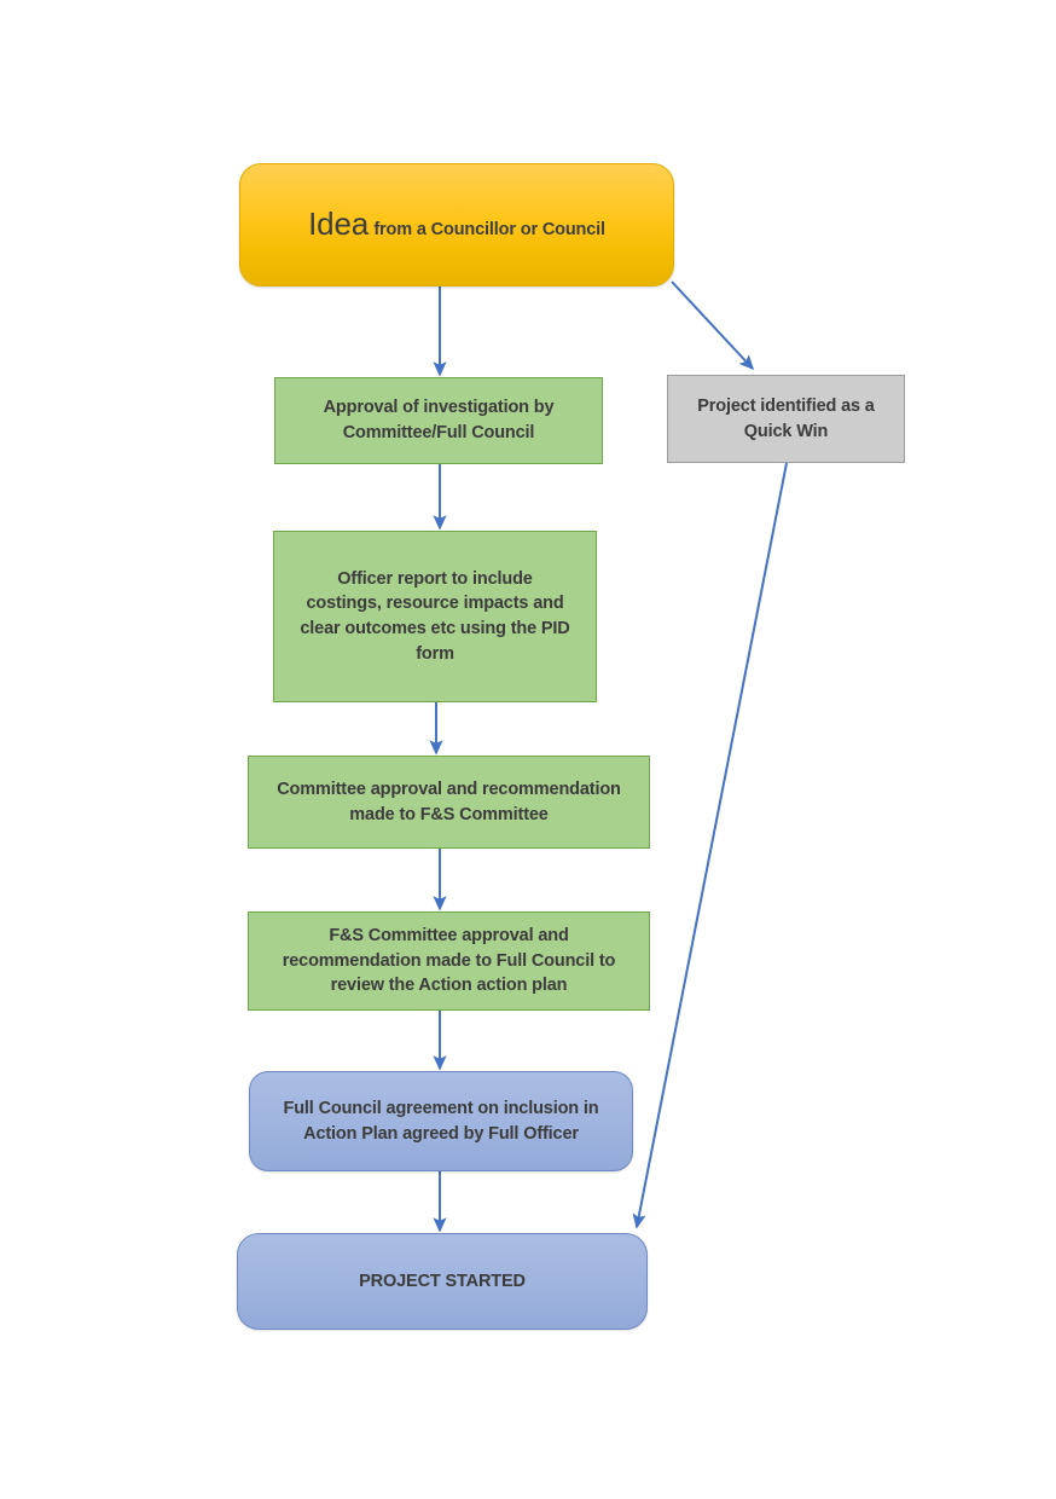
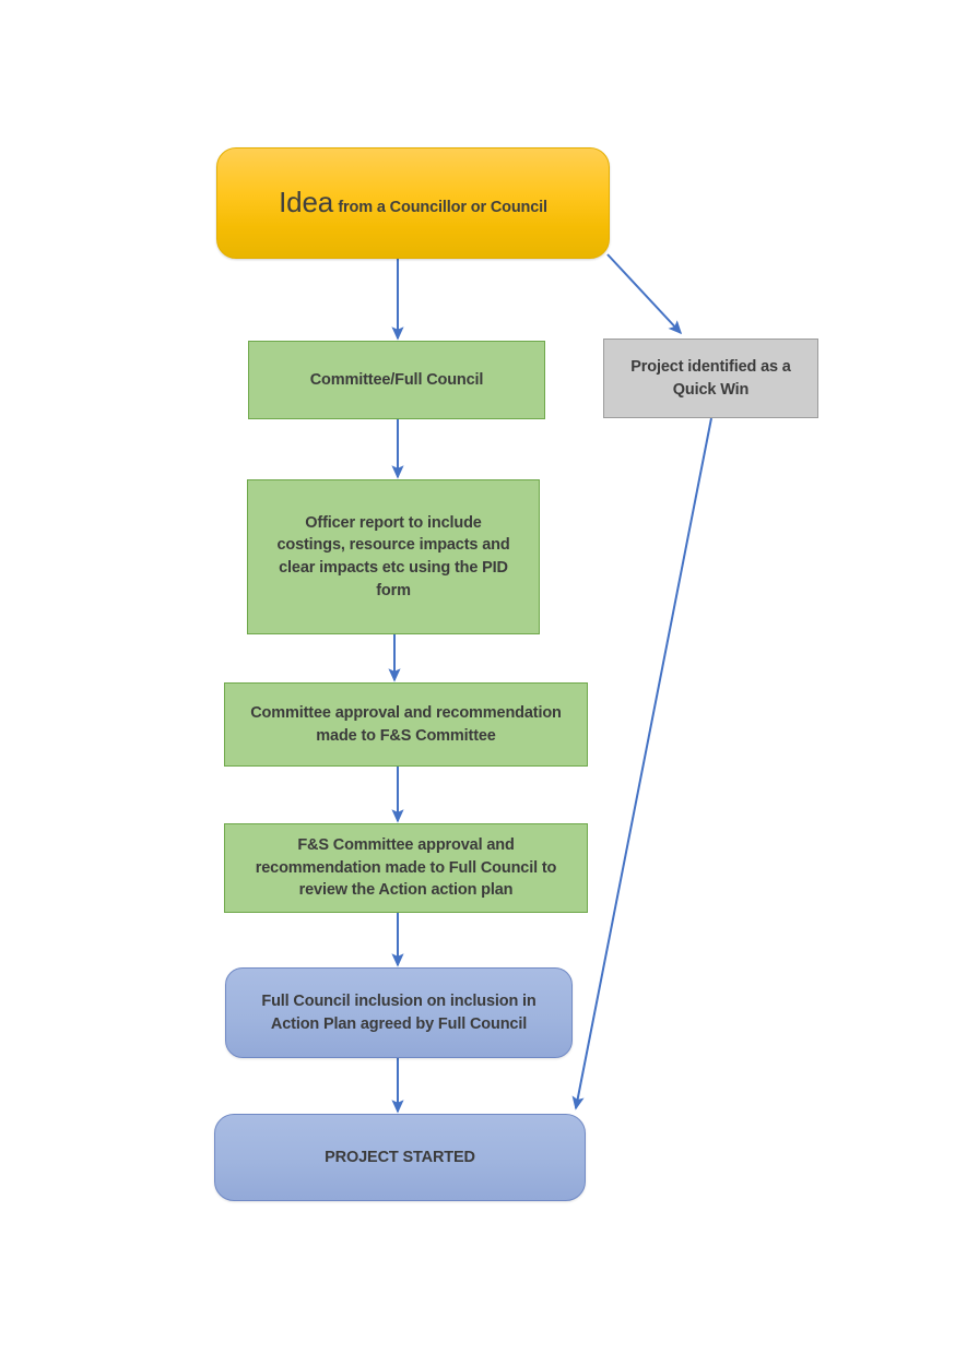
  Idea from a Councillor or Council
- Approval of investigation by
  Committee/Full Council
  Project identified as a
  Quick Win
  Officer report to include
  costings, resource impacts and
- clear outcomes etc using the PID
+ clear impacts etc using the PID
  form
  Committee approval and recommendation
  made to F&S Committee
  F&S Committee approval and
  recommendation made to Full Council to
  review the Action action plan
- Full Council agreement on inclusion in
+ Full Council inclusion on inclusion in
- Action Plan agreed by Full Officer
+ Action Plan agreed by Full Council
  PROJECT STARTED
